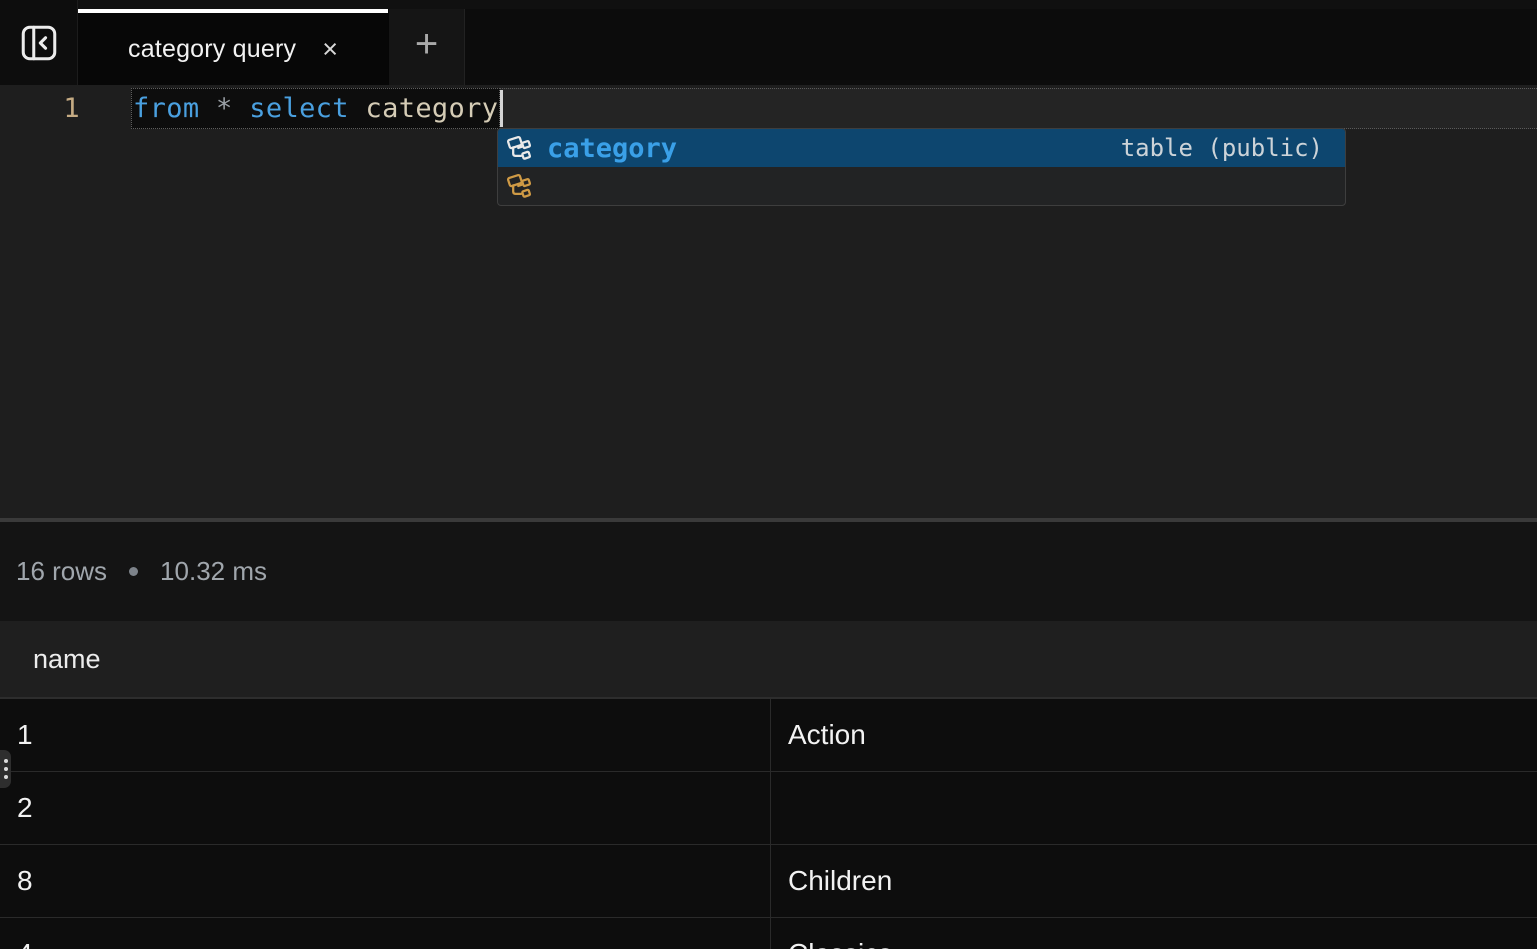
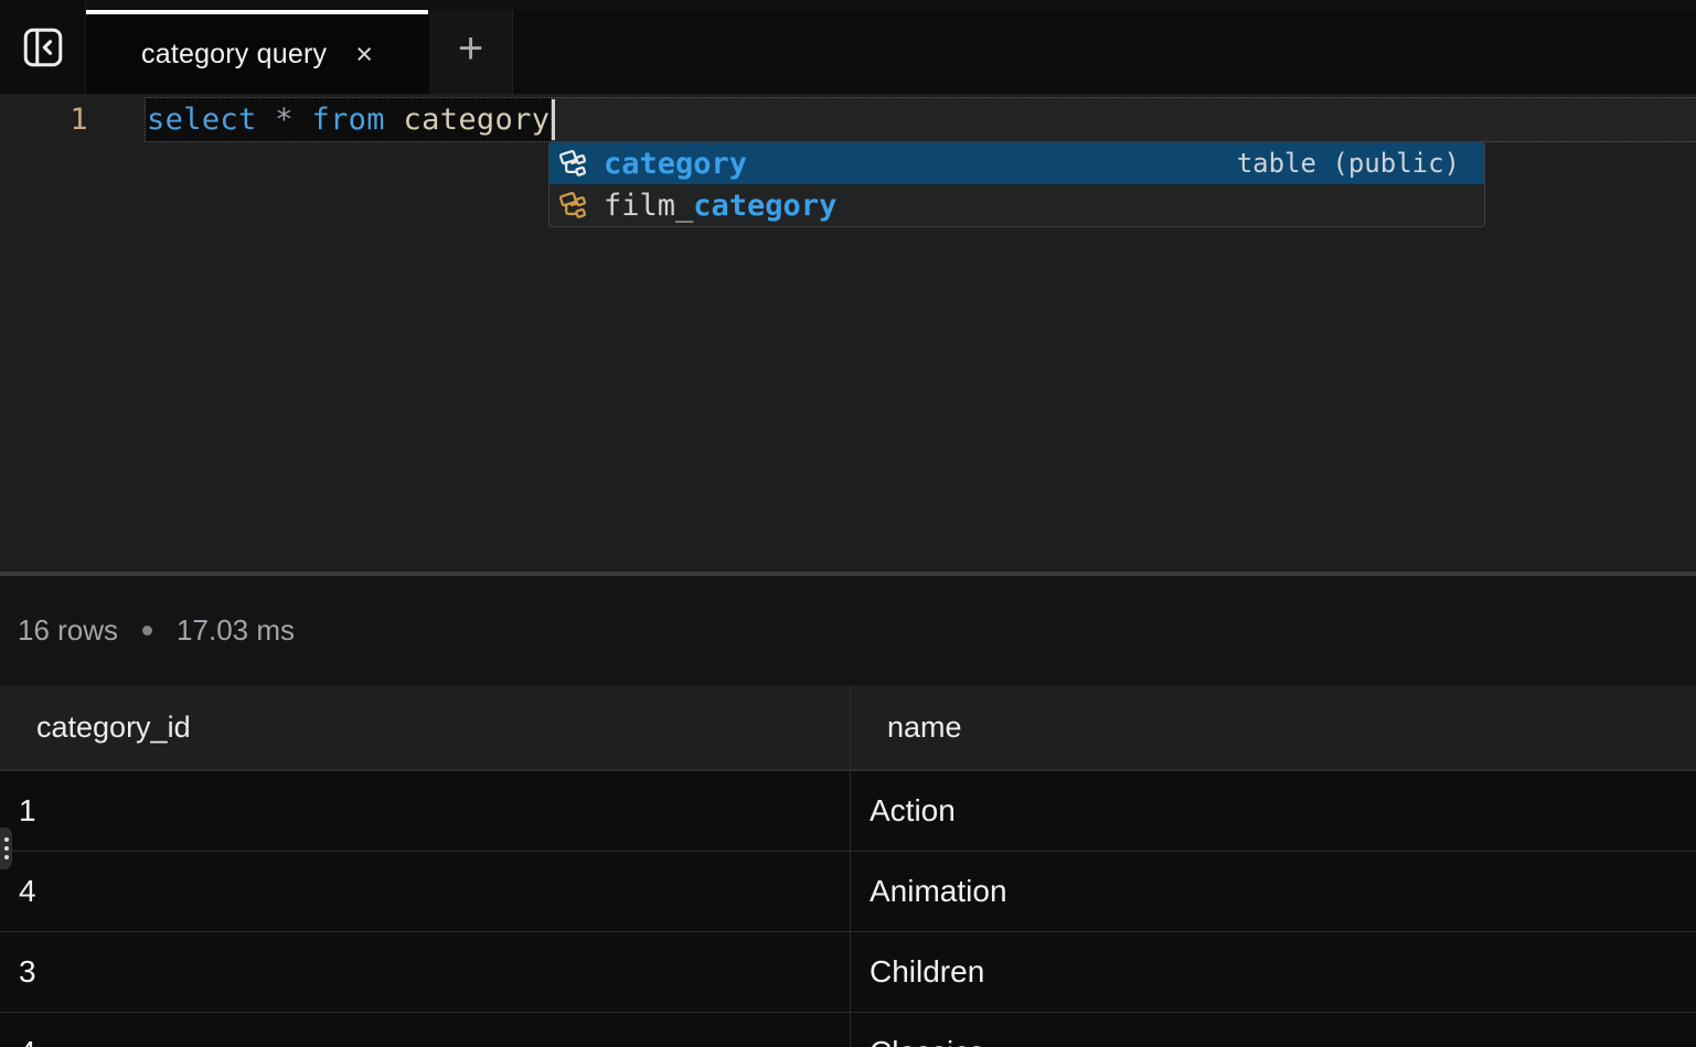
  category query
  ×
  +
  1
- from
+ select
  *
- select
+ from
  category
  category
  table (public)
+ film_category
  16 rows
- 10.32 ms
+ 17.03 ms
+ category_id
  name
  1
  Action
- 2
+ 4
+ Animation
- 8
+ 3
  Children
